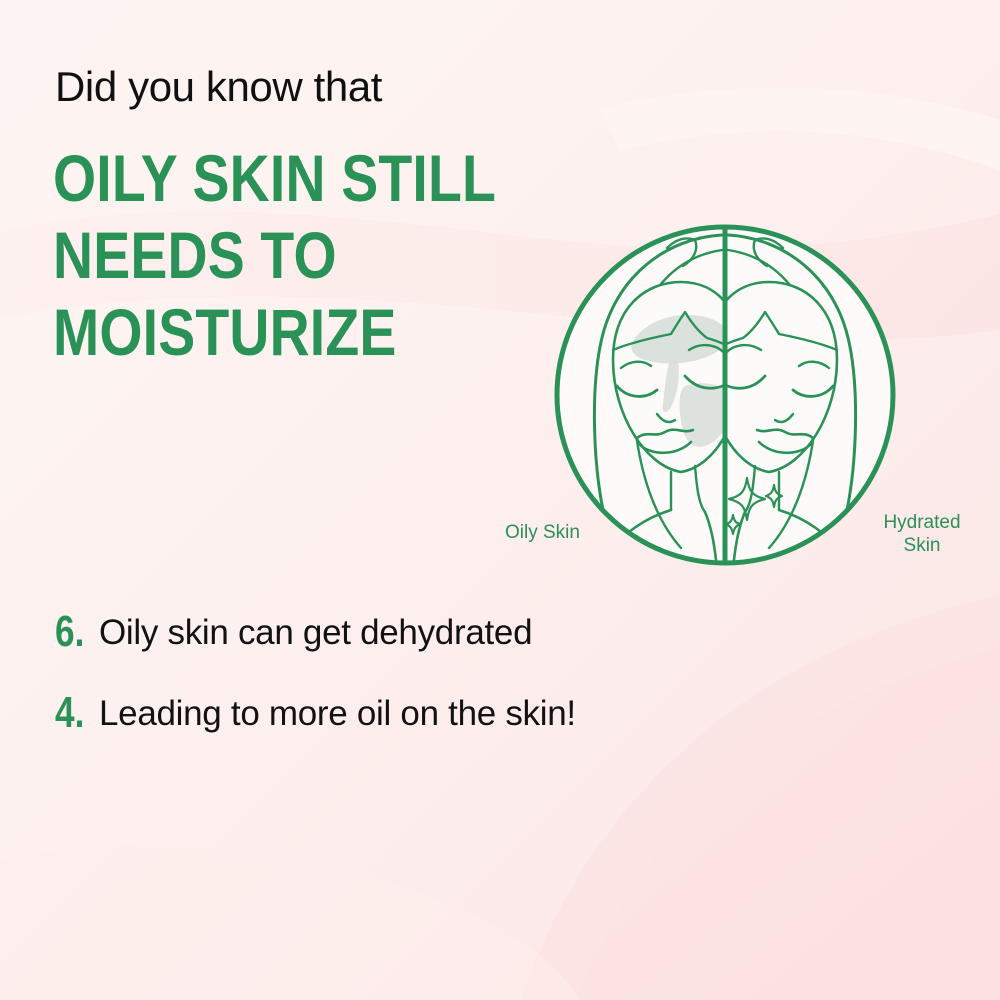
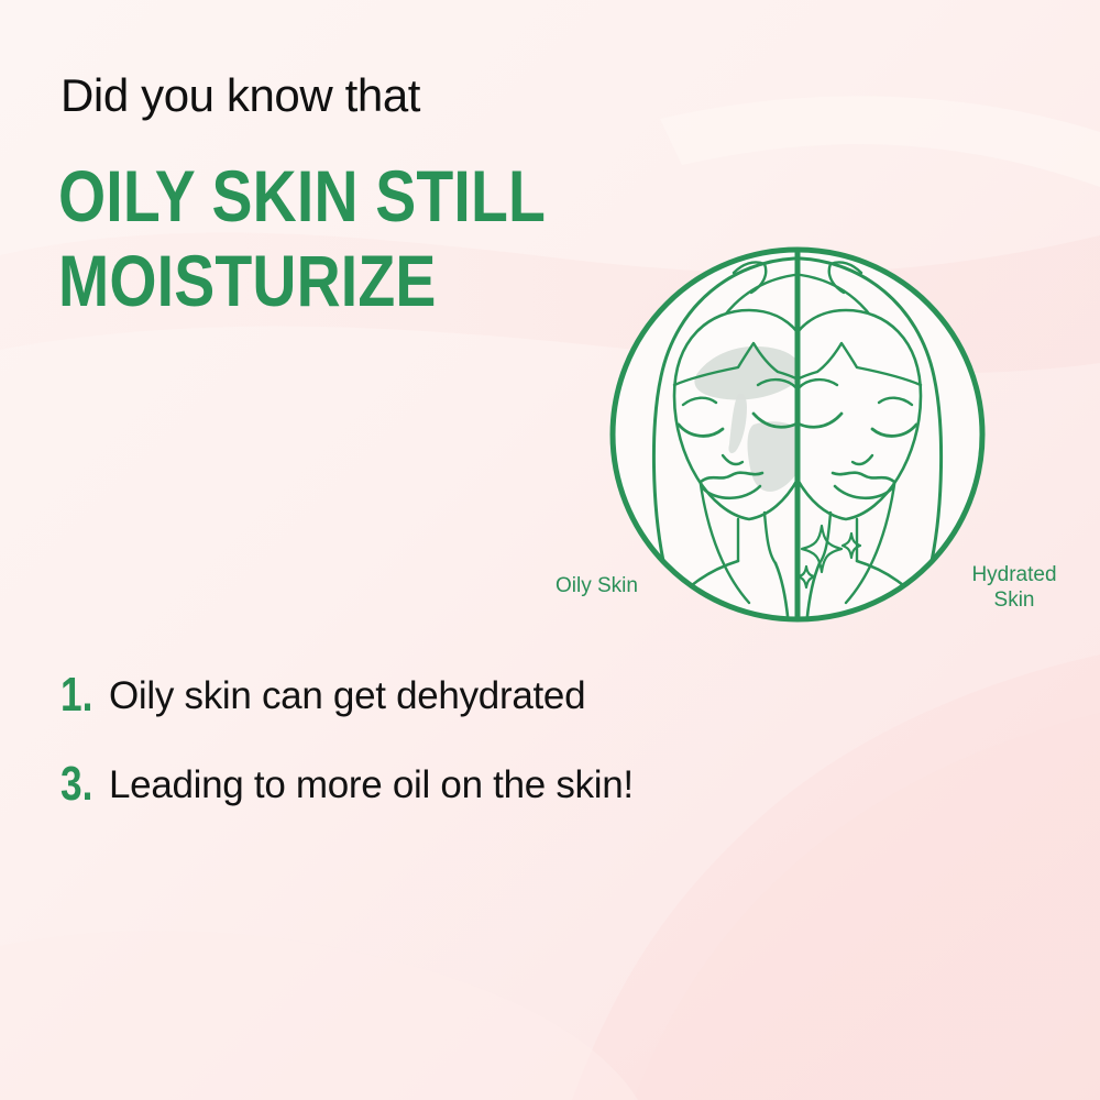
  Did you know that
  OILY SKIN STILL
- NEEDS TO
  MOISTURIZE
  Oily Skin
  Hydrated
  Skin
- 6. Oily skin can get dehydrated
+ 1. Oily skin can get dehydrated
- 4. Leading to more oil on the skin!
+ 3. Leading to more oil on the skin!
